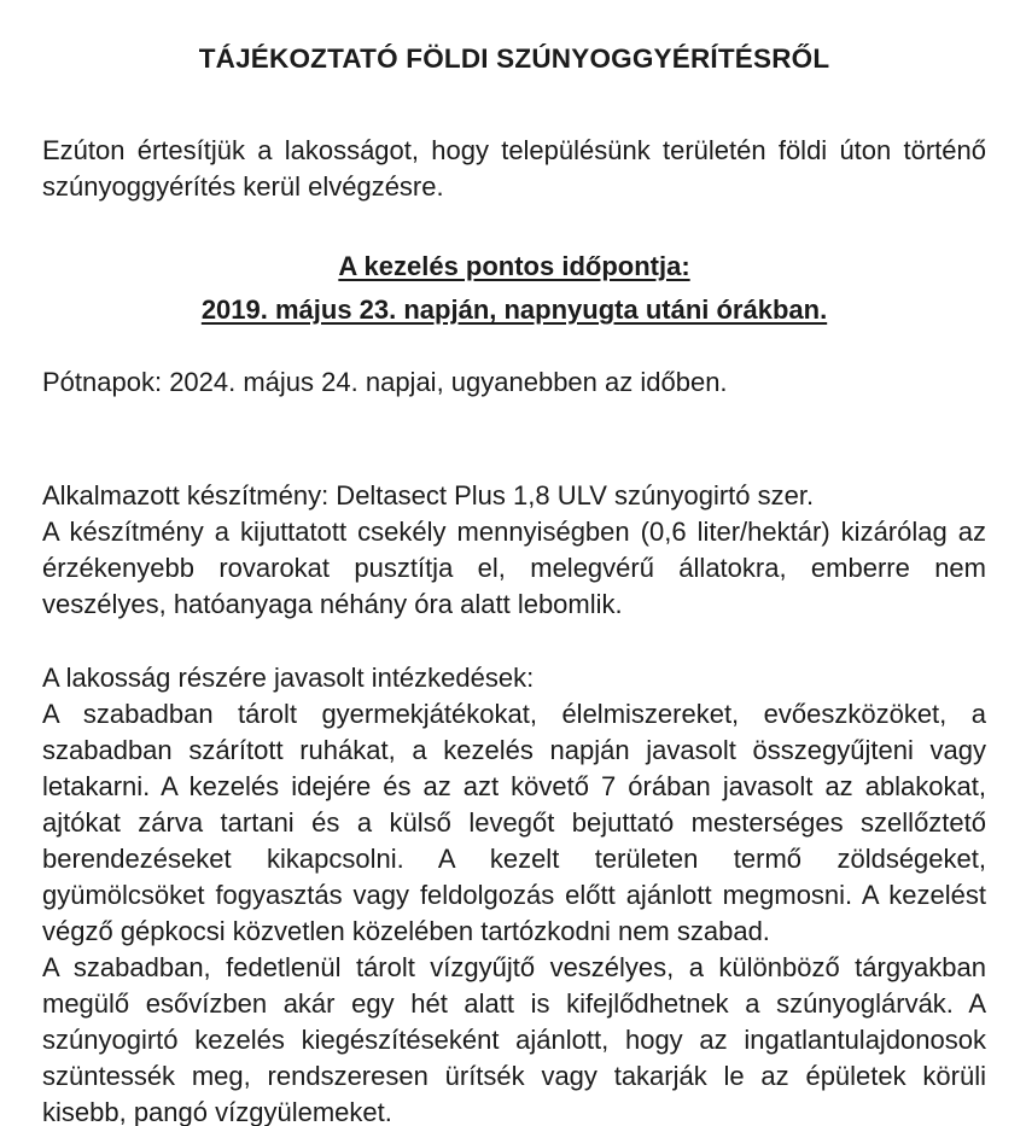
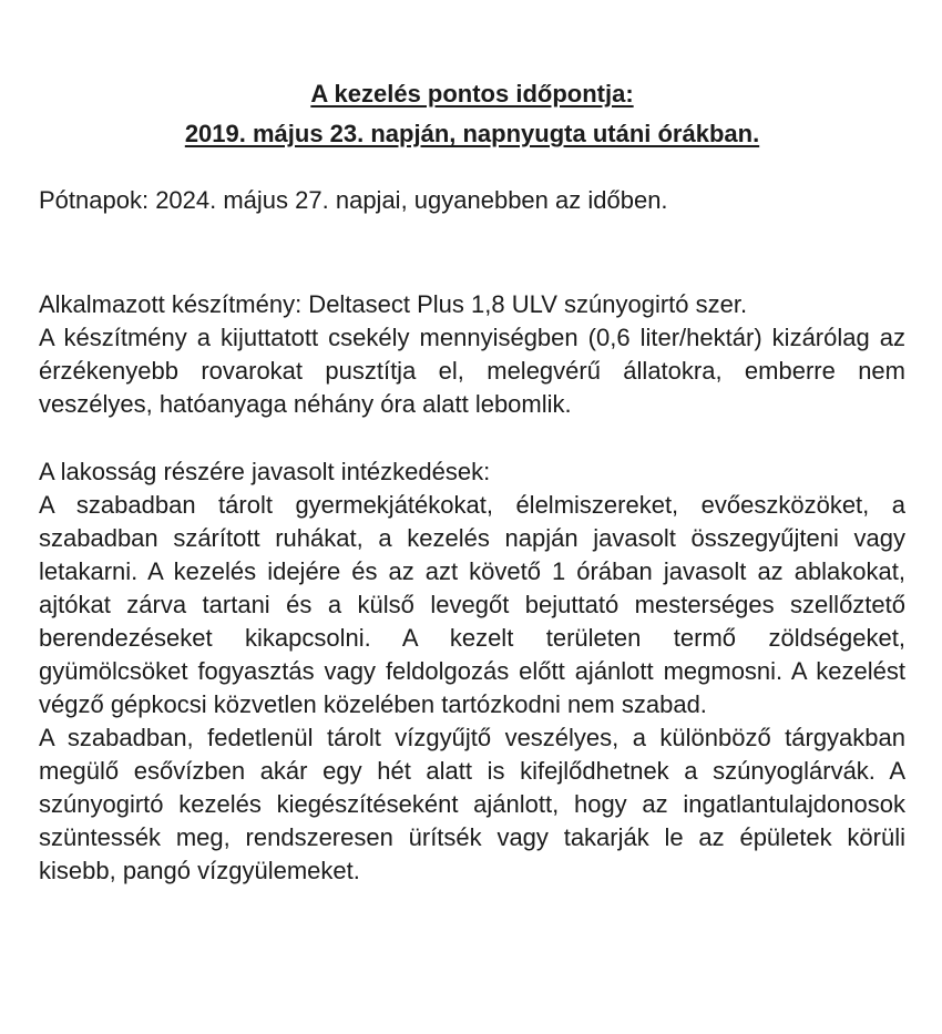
- TÁJÉKOZTATÓ FÖLDI SZÚNYOGGYÉRÍTÉSRŐL
- Ezúton értesítjük a lakosságot, hogy településünk területén földi úton történő szúnyoggyérítés kerül elvégzésre.
  A kezelés pontos időpontja:
  2019. május 23. napján, napnyugta utáni órákban.
- Pótnapok: 2024. május 24. napjai, ugyanebben az időben.
+ Pótnapok: 2024. május 27. napjai, ugyanebben az időben.
  Alkalmazott készítmény: Deltasect Plus 1,8 ULV szúnyogirtó szer.
  A készítmény a kijuttatott csekély mennyiségben (0,6 liter/hektár) kizárólag az érzékenyebb rovarokat pusztítja el, melegvérű állatokra, emberre nem veszélyes, hatóanyaga néhány óra alatt lebomlik.
  A lakosság részére javasolt intézkedések:
- A szabadban tárolt gyermekjátékokat, élelmiszereket, evőeszközöket, a szabadban szárított ruhákat, a kezelés napján javasolt összegyűjteni vagy letakarni. A kezelés idejére és az azt követő 7 órában javasolt az ablakokat, ajtókat zárva tartani és a külső levegőt bejuttató mesterséges szellőztető berendezéseket kikapcsolni. A kezelt területen termő zöldségeket, gyümölcsöket fogyasztás vagy feldolgozás előtt ajánlott megmosni. A kezelést végző gépkocsi közvetlen közelében tartózkodni nem szabad.
+ A szabadban tárolt gyermekjátékokat, élelmiszereket, evőeszközöket, a szabadban szárított ruhákat, a kezelés napján javasolt összegyűjteni vagy letakarni. A kezelés idejére és az azt követő 1 órában javasolt az ablakokat, ajtókat zárva tartani és a külső levegőt bejuttató mesterséges szellőztető berendezéseket kikapcsolni. A kezelt területen termő zöldségeket, gyümölcsöket fogyasztás vagy feldolgozás előtt ajánlott megmosni. A kezelést végző gépkocsi közvetlen közelében tartózkodni nem szabad.
  A szabadban, fedetlenül tárolt vízgyűjtő veszélyes, a különböző tárgyakban megülő esővízben akár egy hét alatt is kifejlődhetnek a szúnyoglárvák. A szúnyogirtó kezelés kiegészítéseként ajánlott, hogy az ingatlantulajdonosok szüntessék meg, rendszeresen ürítsék vagy takarják le az épületek körüli kisebb, pangó vízgyülemeket.
